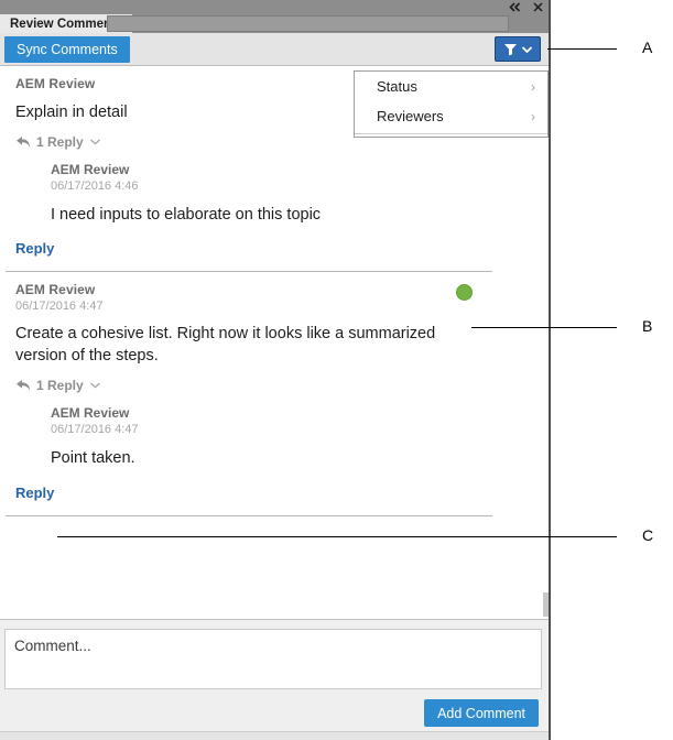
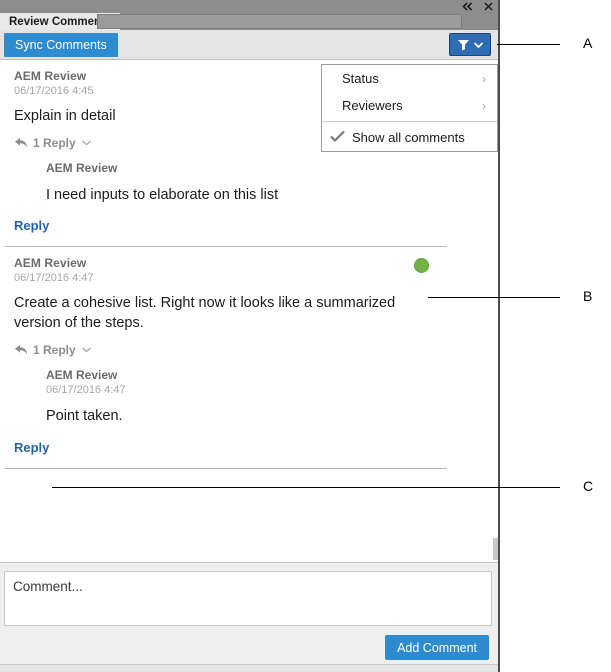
  Review Comme
  Sync Comments
  AEM Review
+ 06/17/2016 4:45
  Explain in detail
  1 Reply
  AEM Review
- 06/17/2016 4:46
- I need inputs to elaborate on this topic
+ I need inputs to elaborate on this list
  Reply
  AEM Review
  06/17/2016 4:47
  Create a cohesive list. Right now it looks like a summarized version of the steps.
  1 Reply
  AEM Review
  06/17/2016 4:47
  Point taken.
  Reply
  Comment...
  Add Comment
  Status
  ›
  Reviewers
  ›
+ Show all comments
  A
  B
  C
